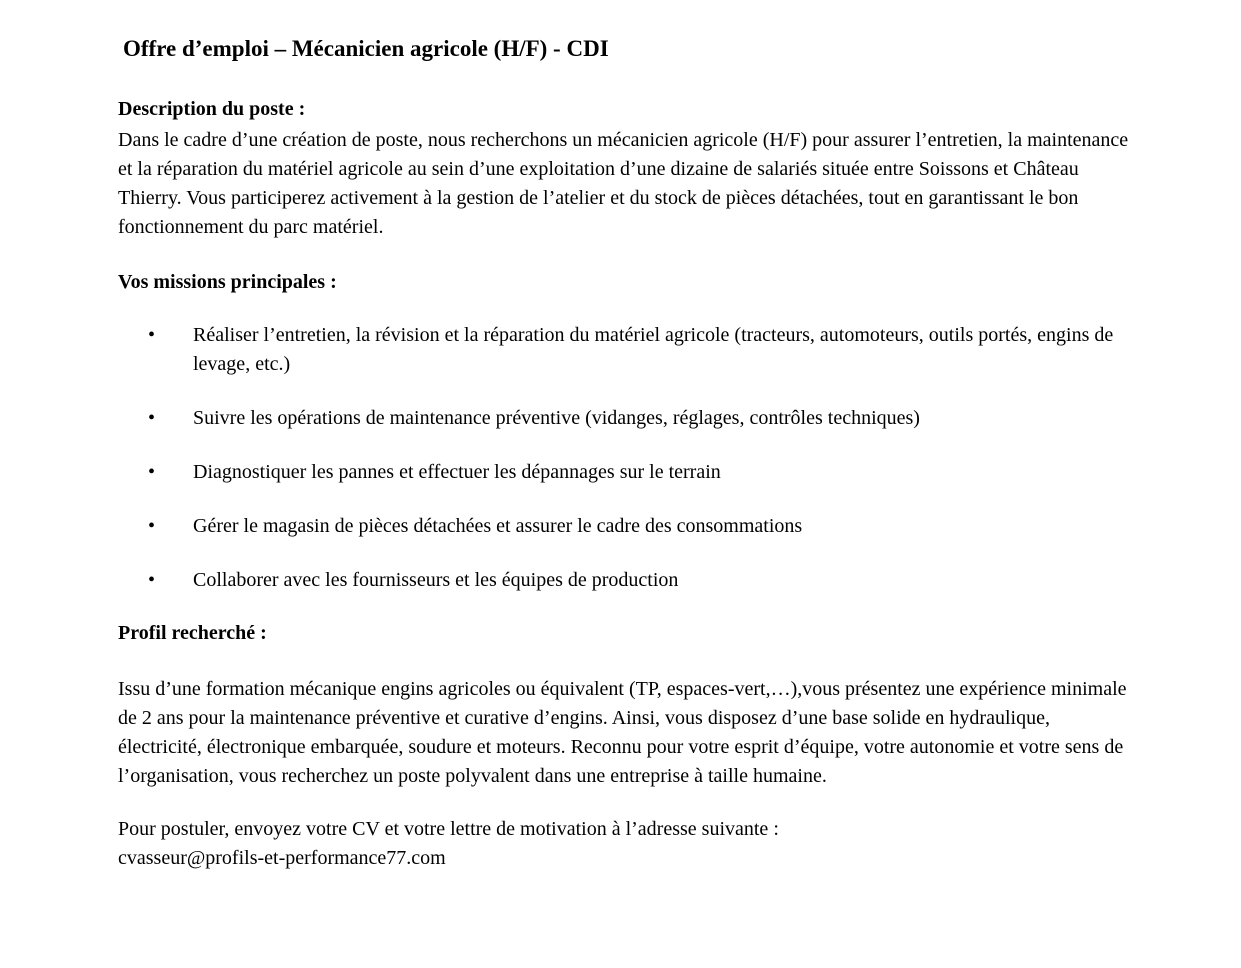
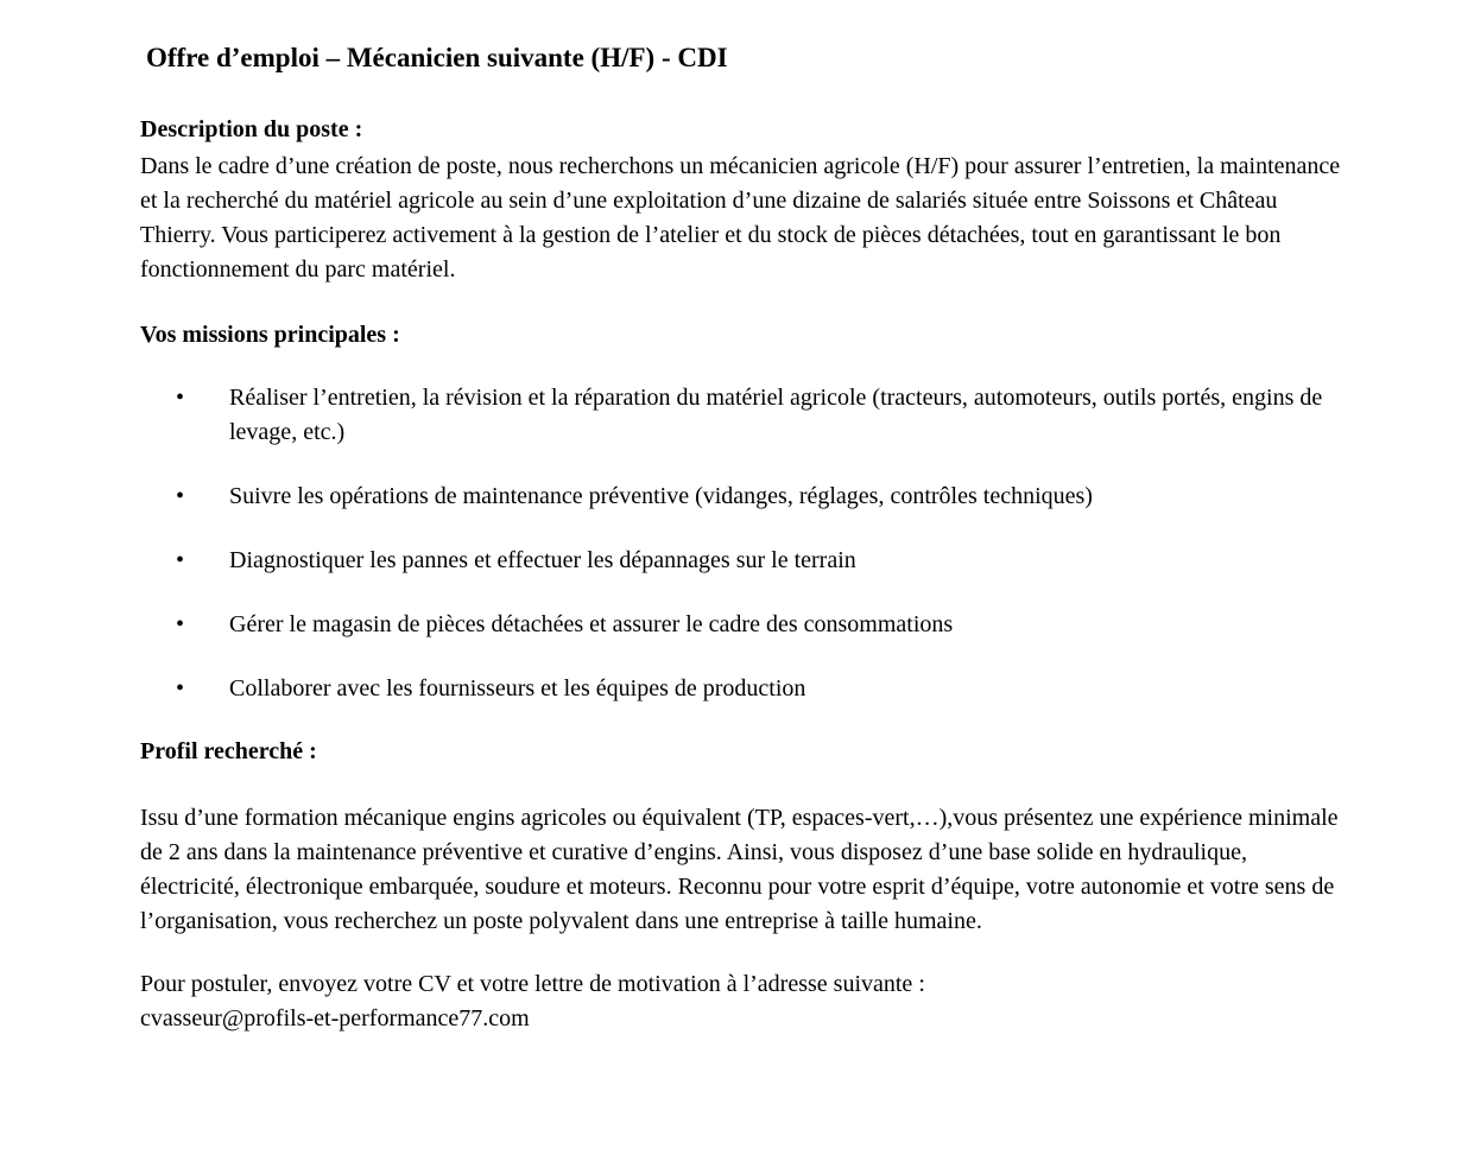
- Offre d’emploi – Mécanicien agricole (H/F) - CDI
+ Offre d’emploi – Mécanicien suivante (H/F) - CDI
  Description du poste :
- Dans le cadre d’une création de poste, nous recherchons un mécanicien agricole (H/F) pour assurer l’entretien, la maintenance et la réparation du matériel agricole au sein d’une exploitation d’une dizaine de salariés située entre Soissons et Château Thierry. Vous participerez activement à la gestion de l’atelier et du stock de pièces détachées, tout en garantissant le bon fonctionnement du parc matériel.
+ Dans le cadre d’une création de poste, nous recherchons un mécanicien agricole (H/F) pour assurer l’entretien, la maintenance et la recherché du matériel agricole au sein d’une exploitation d’une dizaine de salariés située entre Soissons et Château Thierry. Vous participerez activement à la gestion de l’atelier et du stock de pièces détachées, tout en garantissant le bon fonctionnement du parc matériel.
  Vos missions principales :
  •
  Réaliser l’entretien, la révision et la réparation du matériel agricole (tracteurs, automoteurs, outils portés, engins de levage, etc.)
  •
  Suivre les opérations de maintenance préventive (vidanges, réglages, contrôles techniques)
  •
  Diagnostiquer les pannes et effectuer les dépannages sur le terrain
  •
  Gérer le magasin de pièces détachées et assurer le cadre des consommations
  •
  Collaborer avec les fournisseurs et les équipes de production
  Profil recherché :
- Issu d’une formation mécanique engins agricoles ou équivalent (TP, espaces-vert,…),vous présentez une expérience minimale de 2 ans pour la maintenance préventive et curative d’engins. Ainsi, vous disposez d’une base solide en hydraulique, électricité, électronique embarquée, soudure et moteurs. Reconnu pour votre esprit d’équipe, votre autonomie et votre sens de l’organisation, vous recherchez un poste polyvalent dans une entreprise à taille humaine.
+ Issu d’une formation mécanique engins agricoles ou équivalent (TP, espaces-vert,…),vous présentez une expérience minimale de 2 ans dans la maintenance préventive et curative d’engins. Ainsi, vous disposez d’une base solide en hydraulique, électricité, électronique embarquée, soudure et moteurs. Reconnu pour votre esprit d’équipe, votre autonomie et votre sens de l’organisation, vous recherchez un poste polyvalent dans une entreprise à taille humaine.
  Pour postuler, envoyez votre CV et votre lettre de motivation à l’adresse suivante :
  cvasseur@profils-et-performance77.com
